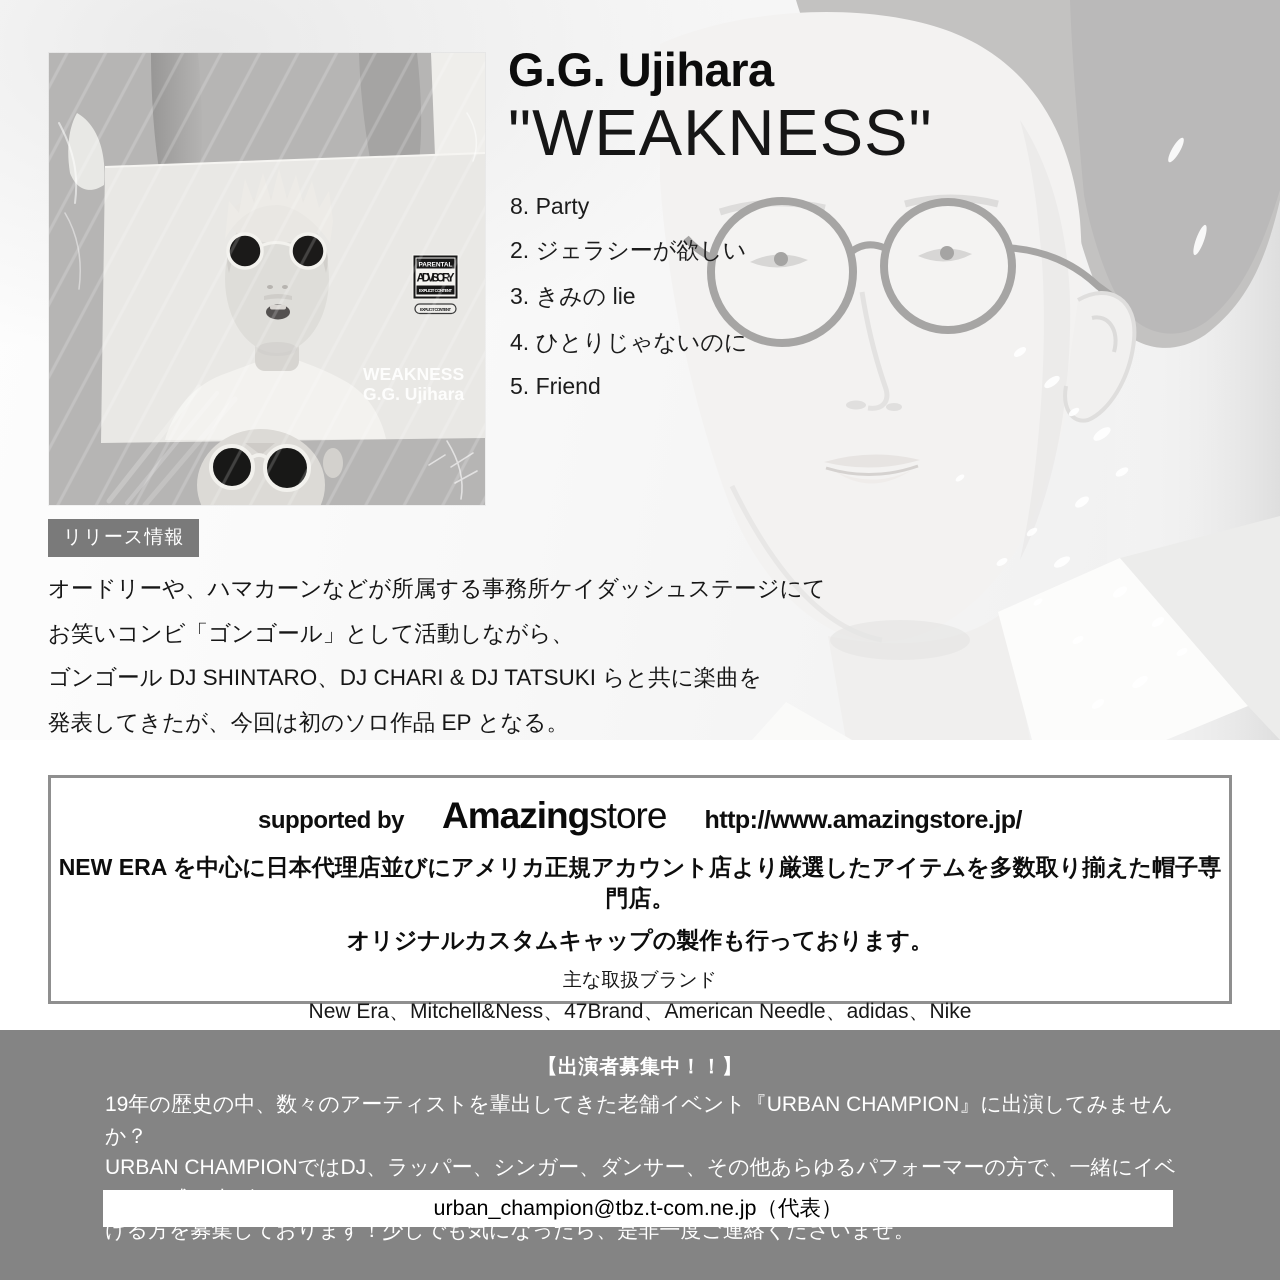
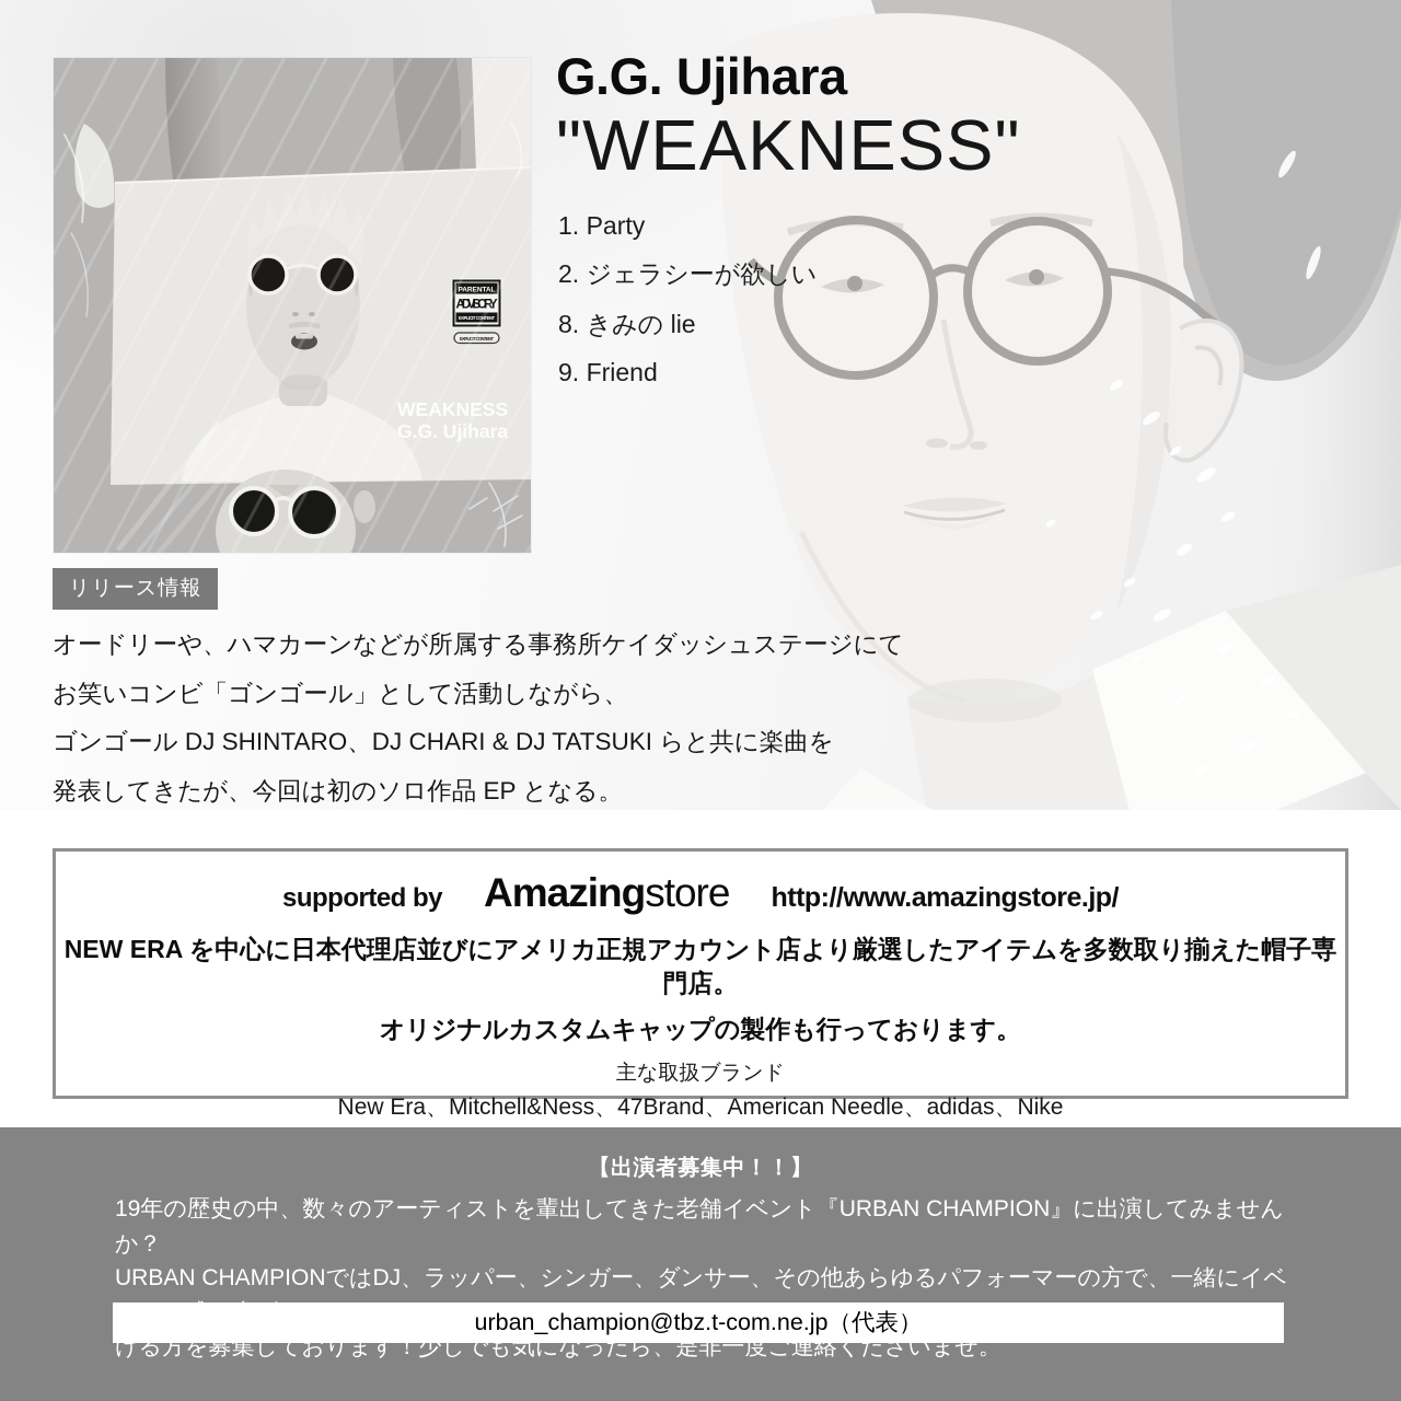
  G.G. Ujihara
  "WEAKNESS"
- 8. Party
+ 1. Party
  2. ジェラシーが欲しい
- 3. きみの lie
+ 8. きみの lie
- 4. ひとりじゃないのに
- 5. Friend
+ 9. Friend
  リリース情報
  オードリーや、ハマカーンなどが所属する事務所ケイダッシュステージにて
  お笑いコンビ「ゴンゴール」として活動しながら、
  ゴンゴール DJ SHINTARO、DJ CHARI & DJ TATSUKI らと共に楽曲を
  発表してきたが、今回は初のソロ作品 EP となる。
  supported by
  Amazingstore
  http://www.amazingstore.jp/
  NEW ERA を中心に日本代理店並びにアメリカ正規アカウント店より厳選したアイテムを多数取り揃えた帽子専門店。
  オリジナルカスタムキャップの製作も行っております。
  主な取扱ブランド
  New Era、Mitchell&Ness、47Brand、American Needle、adidas、Nike
  【出演者募集中！！】
  19年の歴史の中、数々のアーティストを輩出してきた老舗イベント『URBAN CHAMPION』に出演してみませんか？
  URBAN CHAMPIONではDJ、ラッパー、シンガー、ダンサー、その他あらゆるパフォーマーの方で、一緒にイベ
  ける方を募集しております！少しでも気になったら、是非一度ご連絡くださいませ。
  urban_champion@tbz.t-com.ne.jp（代表）
